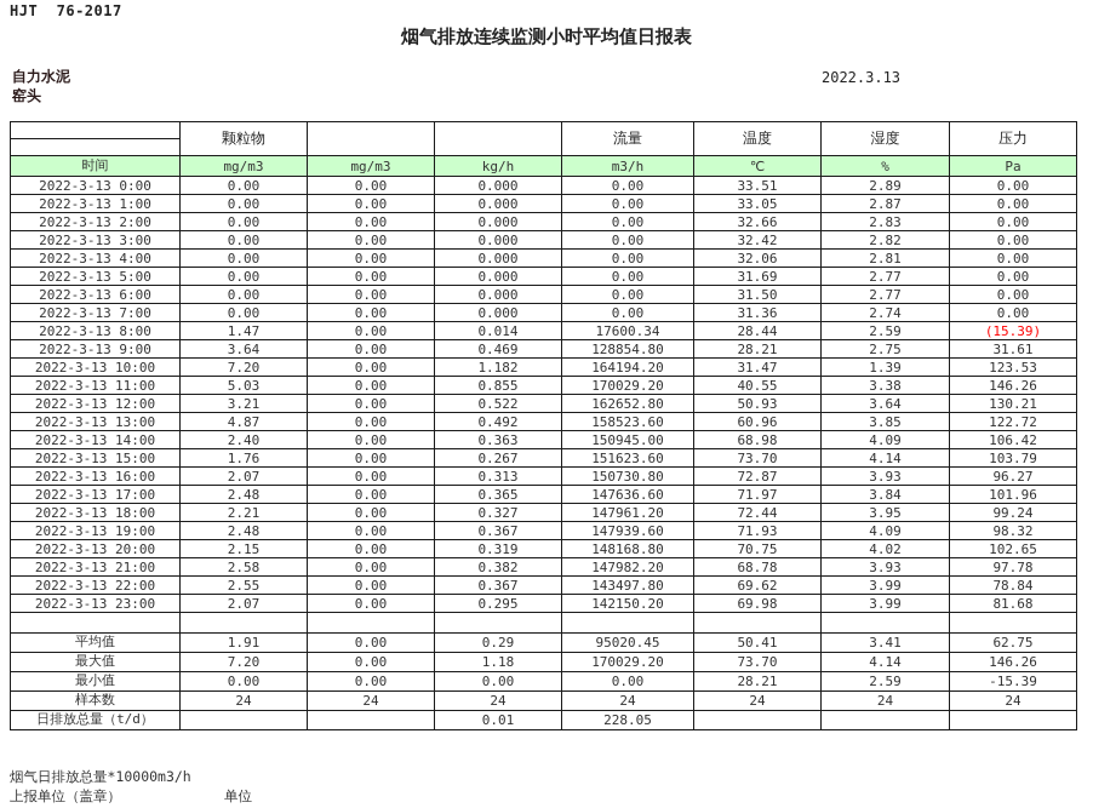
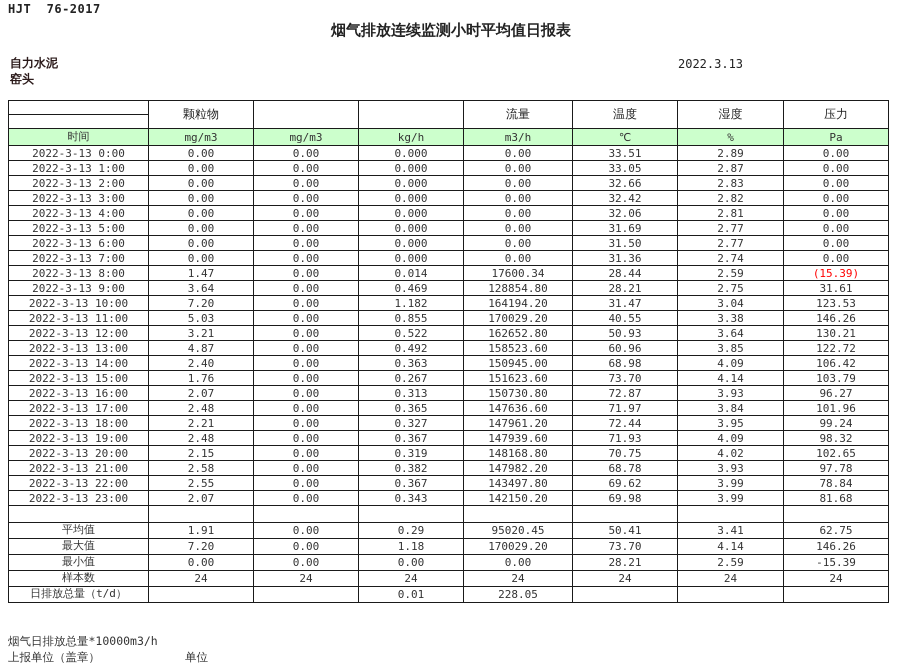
  HJT 76-2017
  烟气排放连续监测小时平均值日报表
  自力水泥
  窑头
  2022.3.13
  	颗粒物			流量	温度	湿度	压力
  时间	mg/m3	mg/m3	kg/h	m3/h	℃	%	Pa
  2022-3-13 0:00	0.00	0.00	0.000	0.00	33.51	2.89	0.00
  2022-3-13 1:00	0.00	0.00	0.000	0.00	33.05	2.87	0.00
  2022-3-13 2:00	0.00	0.00	0.000	0.00	32.66	2.83	0.00
  2022-3-13 3:00	0.00	0.00	0.000	0.00	32.42	2.82	0.00
  2022-3-13 4:00	0.00	0.00	0.000	0.00	32.06	2.81	0.00
  2022-3-13 5:00	0.00	0.00	0.000	0.00	31.69	2.77	0.00
  2022-3-13 6:00	0.00	0.00	0.000	0.00	31.50	2.77	0.00
  2022-3-13 7:00	0.00	0.00	0.000	0.00	31.36	2.74	0.00
  2022-3-13 8:00	1.47	0.00	0.014	17600.34	28.44	2.59	(15.39)
  2022-3-13 9:00	3.64	0.00	0.469	128854.80	28.21	2.75	31.61
- 2022-3-13 10:00	7.20	0.00	1.182	164194.20	31.47	1.39	123.53
+ 2022-3-13 10:00	7.20	0.00	1.182	164194.20	31.47	3.04	123.53
  2022-3-13 11:00	5.03	0.00	0.855	170029.20	40.55	3.38	146.26
  2022-3-13 12:00	3.21	0.00	0.522	162652.80	50.93	3.64	130.21
  2022-3-13 13:00	4.87	0.00	0.492	158523.60	60.96	3.85	122.72
  2022-3-13 14:00	2.40	0.00	0.363	150945.00	68.98	4.09	106.42
  2022-3-13 15:00	1.76	0.00	0.267	151623.60	73.70	4.14	103.79
  2022-3-13 16:00	2.07	0.00	0.313	150730.80	72.87	3.93	96.27
  2022-3-13 17:00	2.48	0.00	0.365	147636.60	71.97	3.84	101.96
  2022-3-13 18:00	2.21	0.00	0.327	147961.20	72.44	3.95	99.24
  2022-3-13 19:00	2.48	0.00	0.367	147939.60	71.93	4.09	98.32
  2022-3-13 20:00	2.15	0.00	0.319	148168.80	70.75	4.02	102.65
  2022-3-13 21:00	2.58	0.00	0.382	147982.20	68.78	3.93	97.78
  2022-3-13 22:00	2.55	0.00	0.367	143497.80	69.62	3.99	78.84
- 2022-3-13 23:00	2.07	0.00	0.295	142150.20	69.98	3.99	81.68
+ 2022-3-13 23:00	2.07	0.00	0.343	142150.20	69.98	3.99	81.68
  平均值	1.91	0.00	0.29	95020.45	50.41	3.41	62.75
  最大值	7.20	0.00	1.18	170029.20	73.70	4.14	146.26
  最小值	0.00	0.00	0.00	0.00	28.21	2.59	-15.39
  样本数	24	24	24	24	24	24	24
  日排放总量（t/d）			0.01	228.05
  烟气日排放总量*10000m3/h
  上报单位（盖章）
  单位
